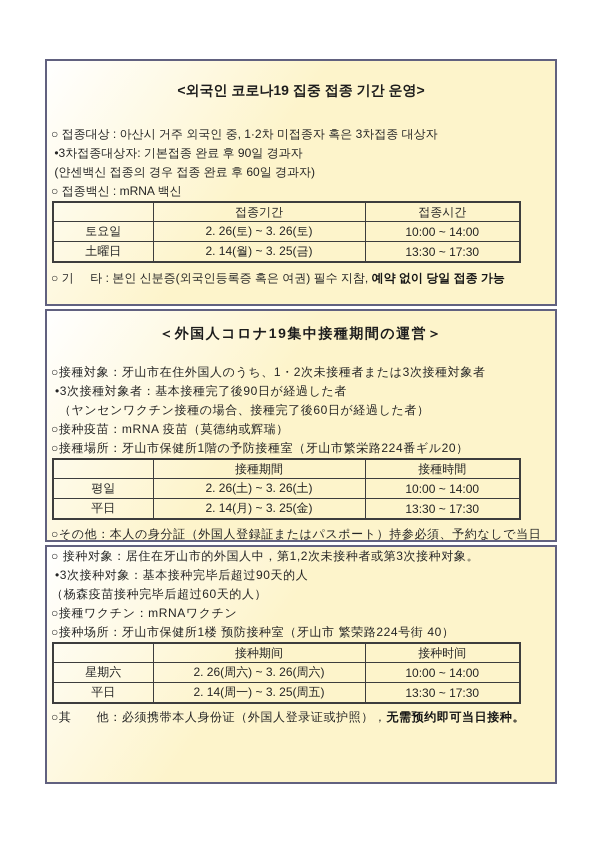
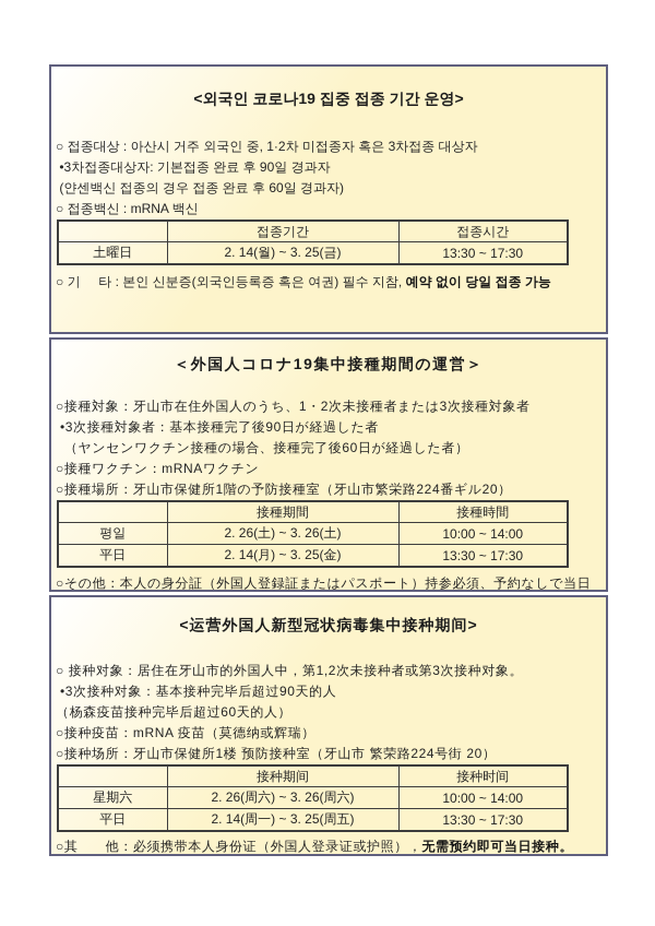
  <외국인 코로나19 집중 접종 기간 운영>
  ○ 접종대상 : 아산시 거주 외국인 중, 1·2차 미접종자 혹은 3차접종 대상자
  •3차접종대상자: 기본접종 완료 후 90일 경과자
  (얀센백신 접종의 경우 접종 완료 후 60일 경과자)
  ○ 접종백신 : mRNA 백신
  	접종기간	접종시간
- 토요일	2. 26(토) ~ 3. 26(토)	10:00 ~ 14:00
  土曜日	2. 14(월) ~ 3. 25(금)	13:30 ~ 17:30
  ○ 기 타 : 본인 신분증(외국인등록증 혹은 여권) 필수 지참, 예약 없이 당일 접종 가능
  ＜外国人コロナ19集中接種期間の運営＞
  ○接種対象：牙山市在住外国人のうち、1・2次未接種者または3次接種対象者
  •3次接種対象者：基本接種完了後90日が経過した者
  （ヤンセンワクチン接種の場合、接種完了後60日が経過した者）
- ○接种疫苗：mRNA 疫苗（莫德纳或辉瑞）
+ ○接種ワクチン：mRNAワクチン
  ○接種場所：牙山市保健所1階の予防接種室（牙山市繁栄路224番ギル20）
  	接種期間	接種時間
  평일	2. 26(土) ~ 3. 26(土)	10:00 ~ 14:00
  平日	2. 14(月) ~ 3. 25(金)	13:30 ~ 17:30
  ○その他：本人の身分証（外国人登録証またはパスポート）持参必須、予約なしで当日
+ <运营外国人新型冠状病毒集中接种期间>
  ○ 接种对象：居住在牙山市的外国人中，第1,2次未接种者或第3次接种对象。
  •3次接种对象：基本接种完毕后超过90天的人
  （杨森疫苗接种完毕后超过60天的人）
- ○接種ワクチン：mRNAワクチン
+ ○接种疫苗：mRNA 疫苗（莫德纳或辉瑞）
- ○接种场所：牙山市保健所1楼 预防接种室（牙山市 繁荣路224号街 40）
+ ○接种场所：牙山市保健所1楼 预防接种室（牙山市 繁荣路224号街 20）
  	接种期间	接种时间
  星期六	2. 26(周六) ~ 3. 26(周六)	10:00 ~ 14:00
  平日	2. 14(周一) ~ 3. 25(周五)	13:30 ~ 17:30
  ○其 他：必须携带本人身份证（外国人登录证或护照），无需预约即可当日接种。
